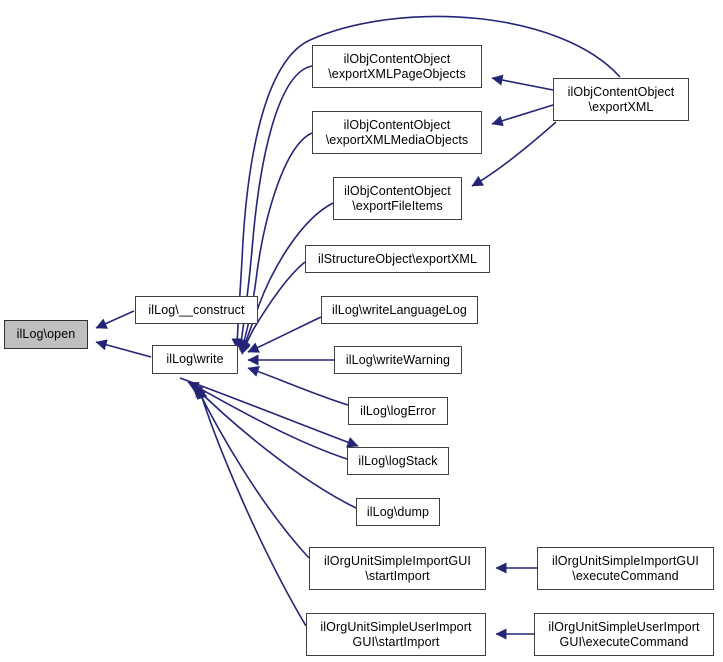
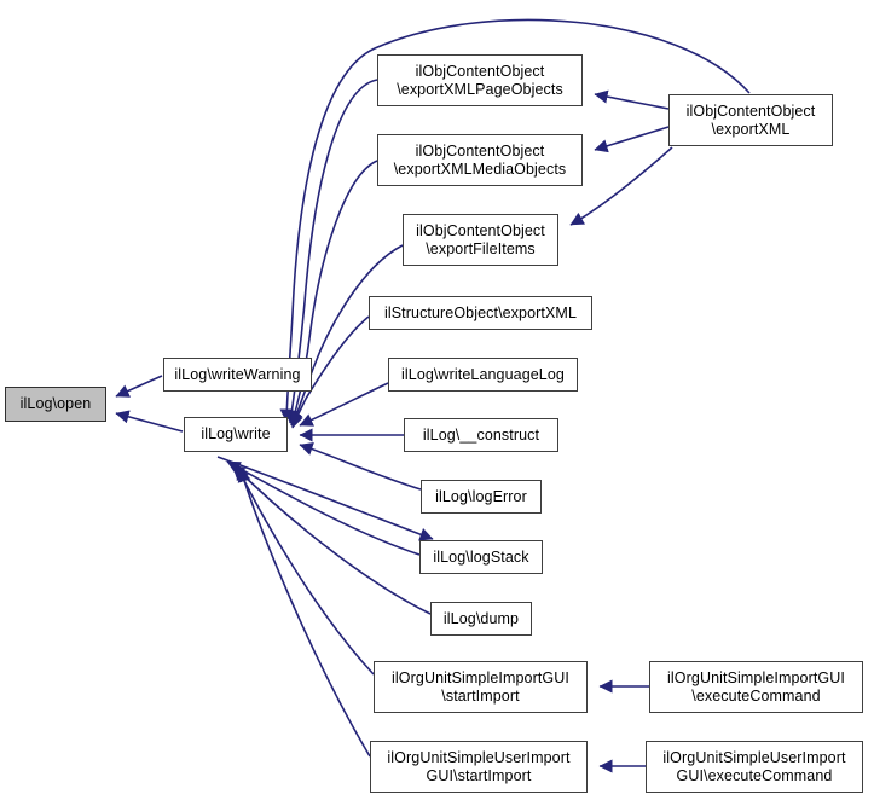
  ilLog\open
- ilLog\__construct
+ ilLog\writeWarning
  ilLog\write
  ilObjContentObject
  \exportXMLPageObjects
  ilObjContentObject
  \exportXMLMediaObjects
  ilObjContentObject
  \exportFileItems
  ilStructureObject\exportXML
  ilLog\writeLanguageLog
- ilLog\writeWarning
+ ilLog\__construct
  ilLog\logError
  ilLog\logStack
  ilLog\dump
  ilOrgUnitSimpleImportGUI
  \startImport
  ilOrgUnitSimpleUserImport
  GUI\startImport
  ilObjContentObject
  \exportXML
  ilOrgUnitSimpleImportGUI
  \executeCommand
  ilOrgUnitSimpleUserImport
  GUI\executeCommand
